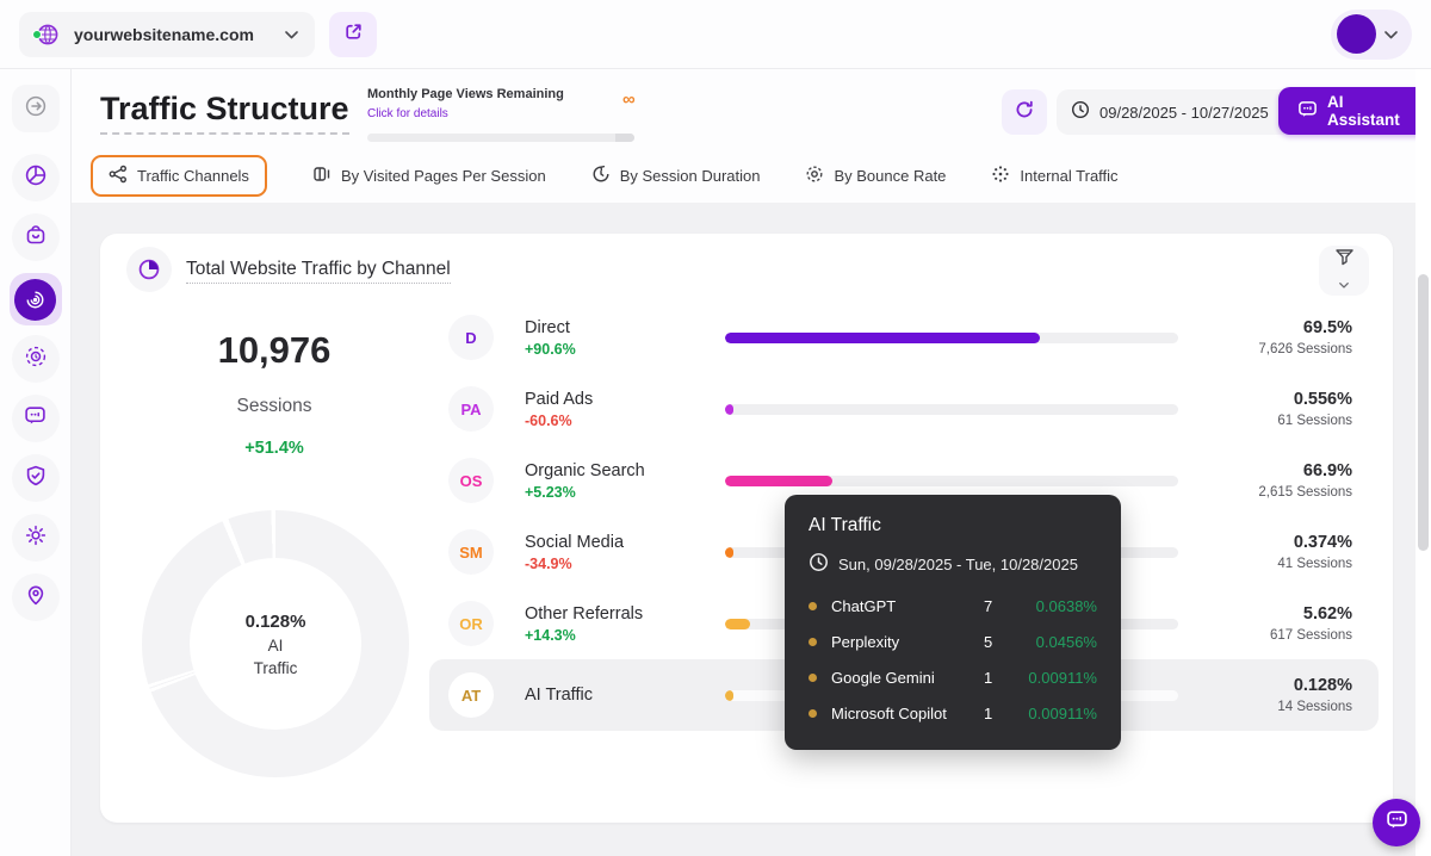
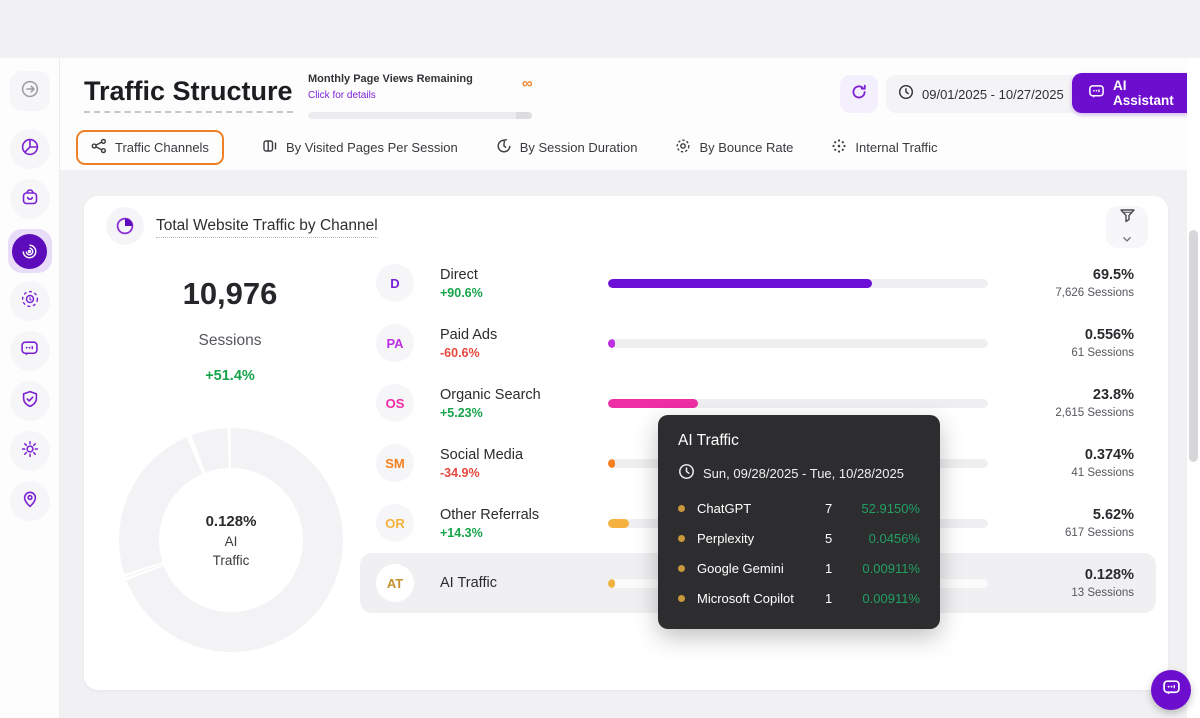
- yourwebsitename.com
  Traffic Structure
  Monthly Page Views Remaining
  Click for details
  ∞
- 09/28/2025 - 10/27/2025
+ 09/01/2025 - 10/27/2025
  AI Assistant
  Traffic Channels
  By Visited Pages Per Session
  By Session Duration
  By Bounce Rate
  Internal Traffic
  Total Website Traffic by Channel
  10,976
  Sessions
  +51.4%
  0.128%
  AI
  Traffic
  D
  Direct
  +90.6%
  69.5%
  7,626 Sessions
  PA
  Paid Ads
  -60.6%
  0.556%
  61 Sessions
  OS
  Organic Search
  +5.23%
- 66.9%
+ 23.8%
  2,615 Sessions
  SM
  Social Media
  -34.9%
  0.374%
  41 Sessions
  OR
  Other Referrals
  +14.3%
  5.62%
  617 Sessions
  AT
  AI Traffic
  0.128%
- 14 Sessions
+ 13 Sessions
  AI Traffic
  Sun, 09/28/2025 - Tue, 10/28/2025
  ChatGPT
  7
- 0.0638%
+ 52.9150%
  Perplexity
  5
  0.0456%
  Google Gemini
  1
  0.00911%
  Microsoft Copilot
  1
  0.00911%
